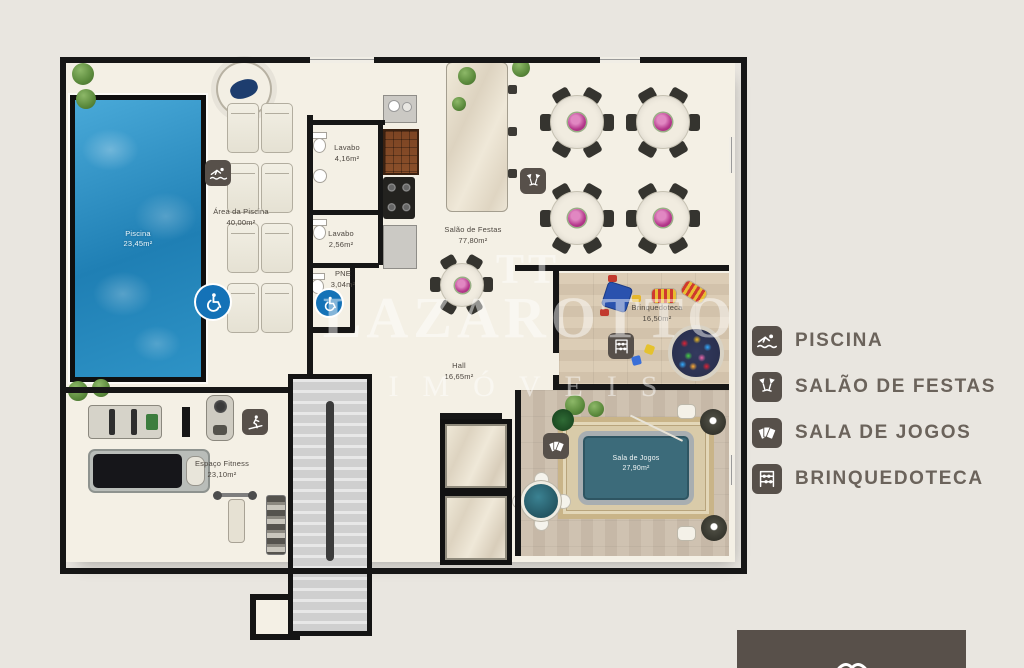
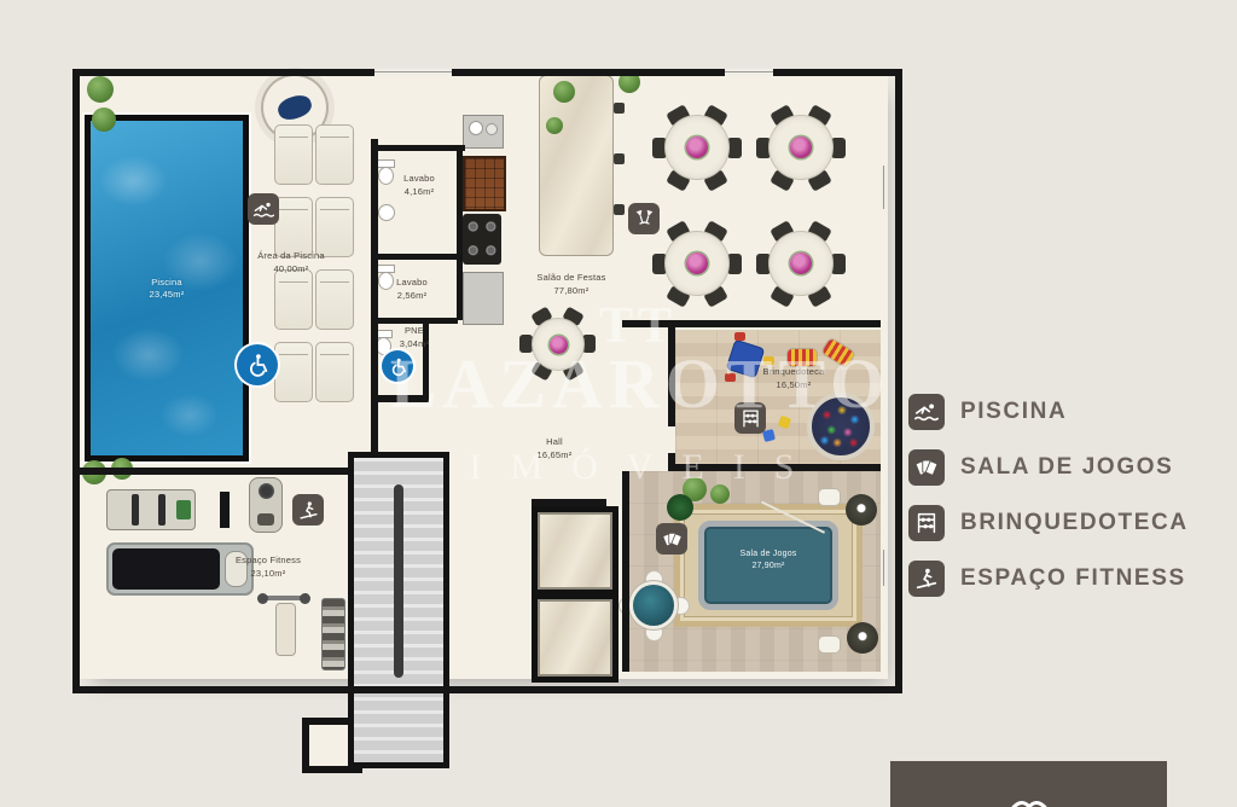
  Piscina
  23,45m²
  Área da Piscina
  40,00m²
  Lavabo
  4,16m²
  Lavabo
  2,56m²
  PNE
  3,04m²
  Salão de Festas
  77,80m²
  Brinquedoteca
  16,50m²
  Hall
  16,65m²
  Espaço Fitness
  23,10m²
  TT
  LAZAROTTO
  IMÓVEIS
  PISCINA
- SALÃO DE FESTAS
  SALA DE JOGOS
  BRINQUEDOTECA
+ ESPAÇO FITNESS
